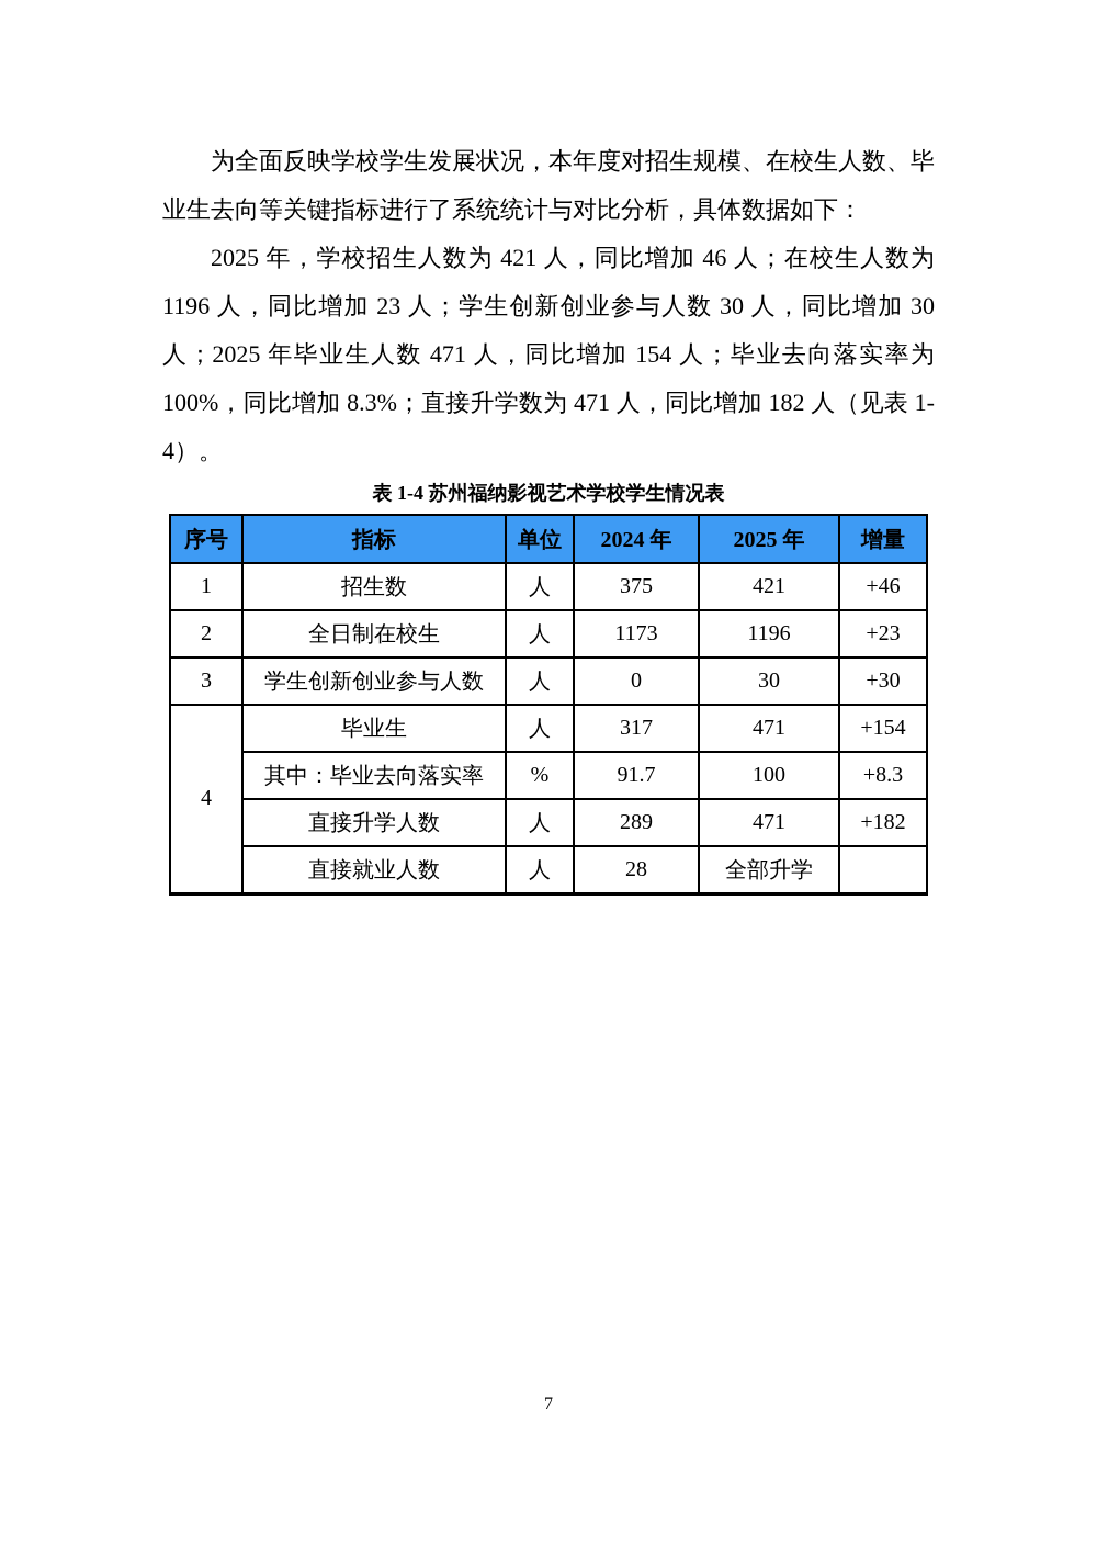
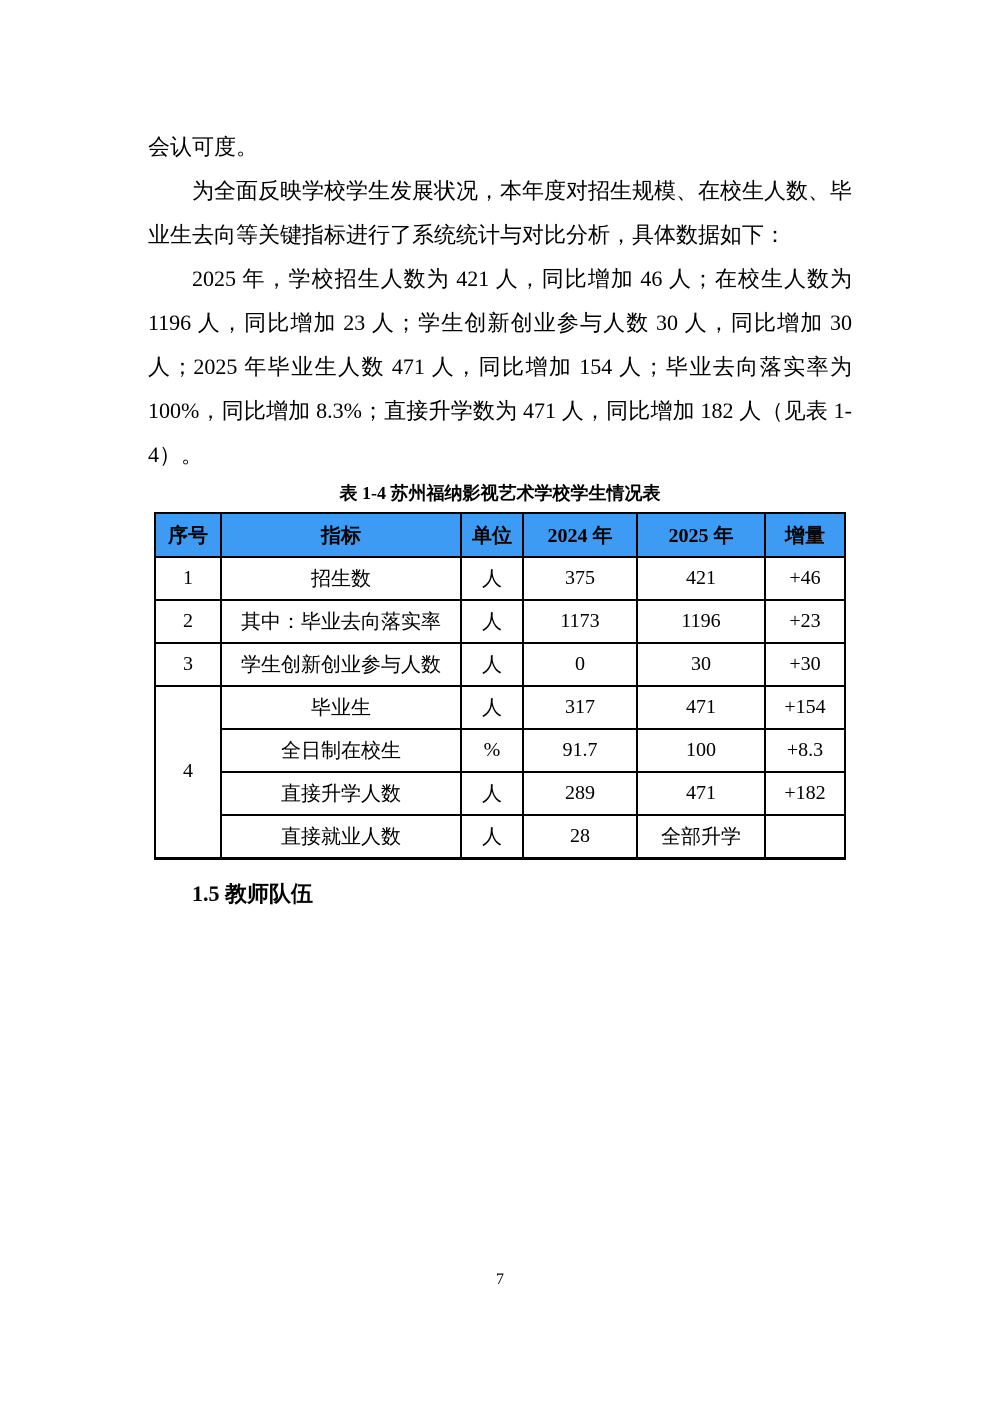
+ 会认可度。
  为全面反映学校学生发展状况，本年度对招生规模、在校生人数、毕业生去向等关键指标进行了系统统计与对比分析，具体数据如下：
  2025 年，学校招生人数为 421 人，同比增加 46 人；在校生人数为 1196 人，同比增加 23 人；学生创新创业参与人数 30 人，同比增加 30 人；2025 年毕业生人数 471 人，同比增加 154 人；毕业去向落实率为 100%，同比增加 8.3%；直接升学数为 471 人，同比增加 182 人（见表 1-4）。
  表 1-4 苏州福纳影视艺术学校学生情况表
  序号	指标	单位	2024 年	2025 年	增量
  1	招生数	人	375	421	+46
- 2	全日制在校生	人	1173	1196	+23
+ 2	其中：毕业去向落实率	人	1173	1196	+23
  3	学生创新创业参与人数	人	0	30	+30
  4	毕业生	人	317	471	+154
- 其中：毕业去向落实率	%	91.7	100	+8.3
+ 全日制在校生	%	91.7	100	+8.3
  直接升学人数	人	289	471	+182
  直接就业人数	人	28	全部升学
+ 1.5 教师队伍
  7
